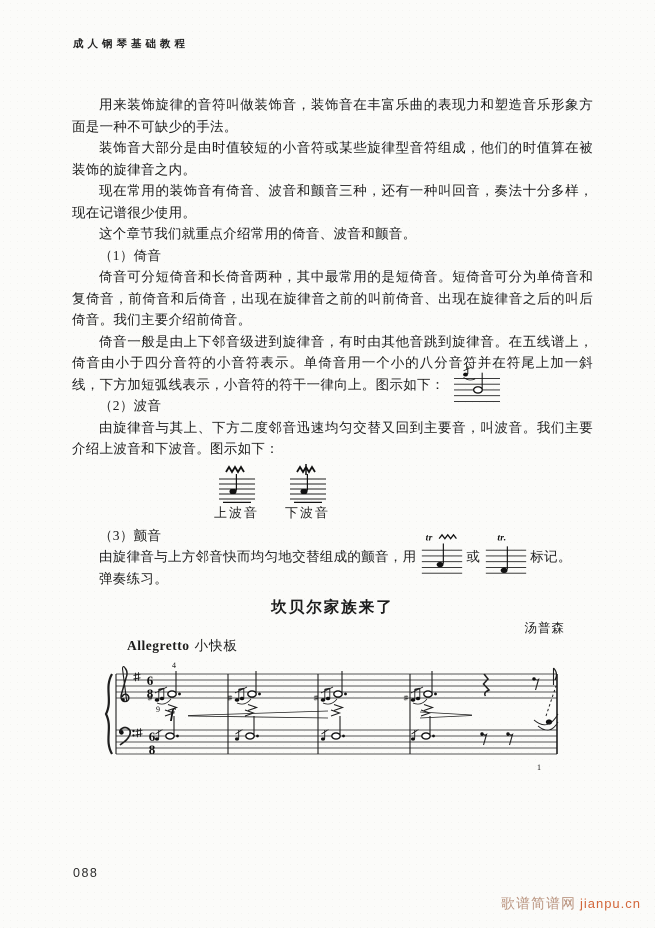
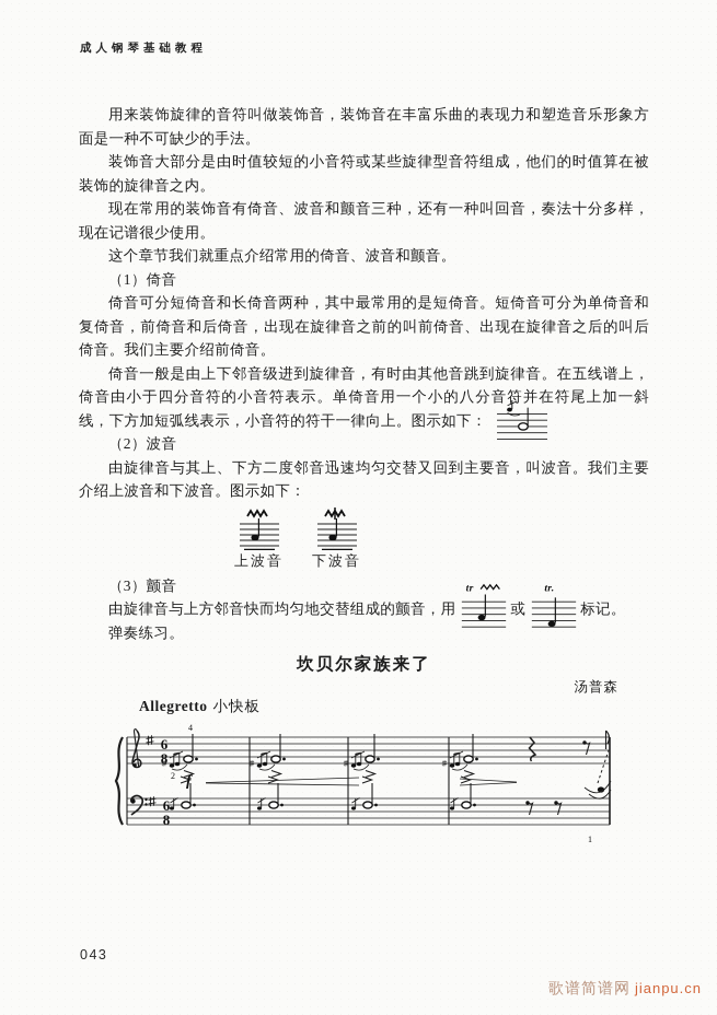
  成人钢琴基础教程
  用来装饰旋律的音符叫做装饰音，装饰音在丰富乐曲的表现力和塑造音乐形象方面是一种不可缺少的手法。
  装饰音大部分是由时值较短的小音符或某些旋律型音符组成，他们的时值算在被装饰的旋律音之内。
  现在常用的装饰音有倚音、波音和颤音三种，还有一种叫回音，奏法十分多样，现在记谱很少使用。
  这个章节我们就重点介绍常用的倚音、波音和颤音。
  （1）倚音
  倚音可分短倚音和长倚音两种，其中最常用的是短倚音。短倚音可分为单倚音和复倚音，前倚音和后倚音，出现在旋律音之前的叫前倚音、出现在旋律音之后的叫后倚音。我们主要介绍前倚音。
  倚音一般是由上下邻音级进到旋律音，有时由其他音跳到旋律音。在五线谱上，倚音由小于四分音符的小音符表示。单倚音用一个小的八分音符并在符尾上加一斜线，下方加短弧线表示，小音符的符干一律向上。图示如下：
  （2）波音
  由旋律音与其上、下方二度邻音迅速均匀交替又回到主要音，叫波音。我们主要介绍上波音和下波音。图示如下：
  上波音
  下波音
  （3）颤音
  由旋律音与上方邻音快而均匀地交替组成的颤音，用
  tr
  或
  tr.
  标记。
  弹奏练习。
  坎贝尔家族来了
  汤普森
  Allegretto 小快板
  6
  8
  6
  8
  4
- 9
+ 2
  1
  f
- 088
+ 043
  歌谱简谱网 jianpu.cn
